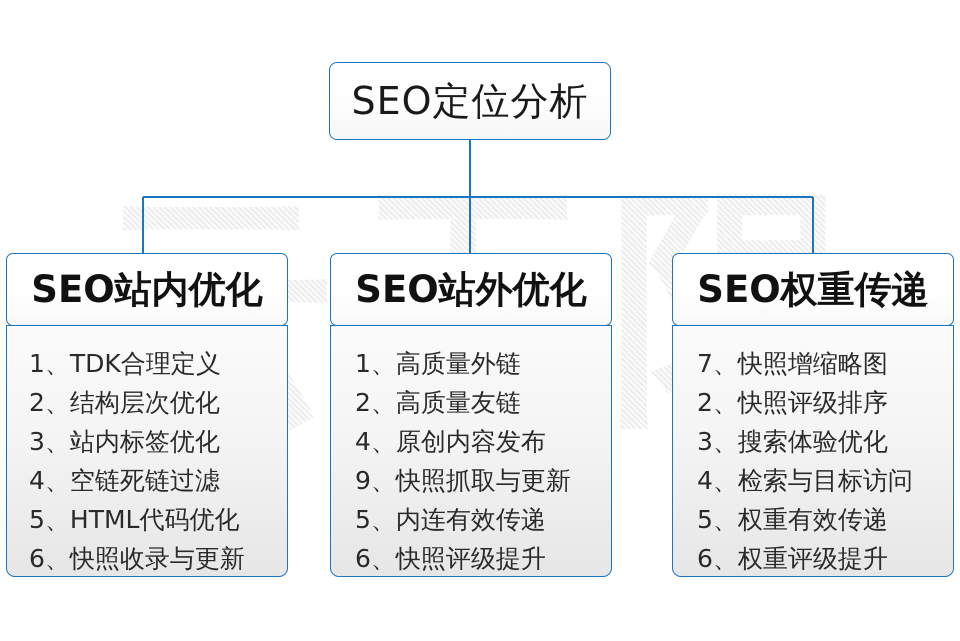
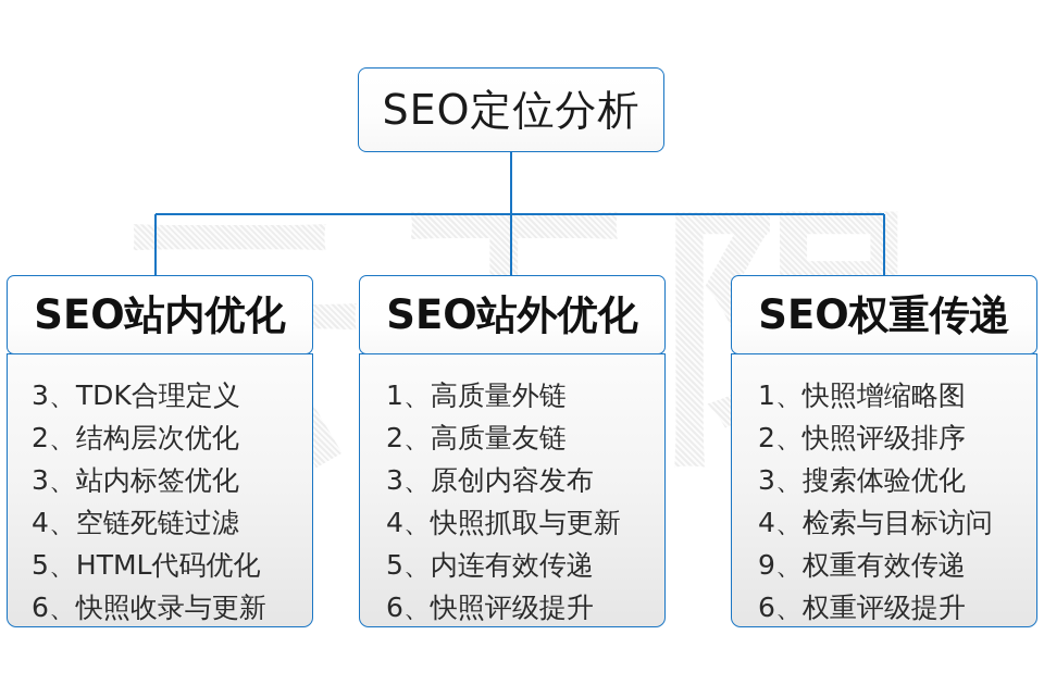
  SEO定位分析
  SEO站内优化
- 1、TDK合理定义
+ 3、TDK合理定义
  2、结构层次优化
  3、站内标签优化
  4、空链死链过滤
  5、HTML代码优化
  6、快照收录与更新
  SEO站外优化
  1、高质量外链
  2、高质量友链
- 4、原创内容发布
+ 3、原创内容发布
- 9、快照抓取与更新
+ 4、快照抓取与更新
  5、内连有效传递
  6、快照评级提升
  SEO权重传递
- 7、快照增缩略图
+ 1、快照增缩略图
  2、快照评级排序
  3、搜索体验优化
  4、检索与目标访问
- 5、权重有效传递
+ 9、权重有效传递
  6、权重评级提升
